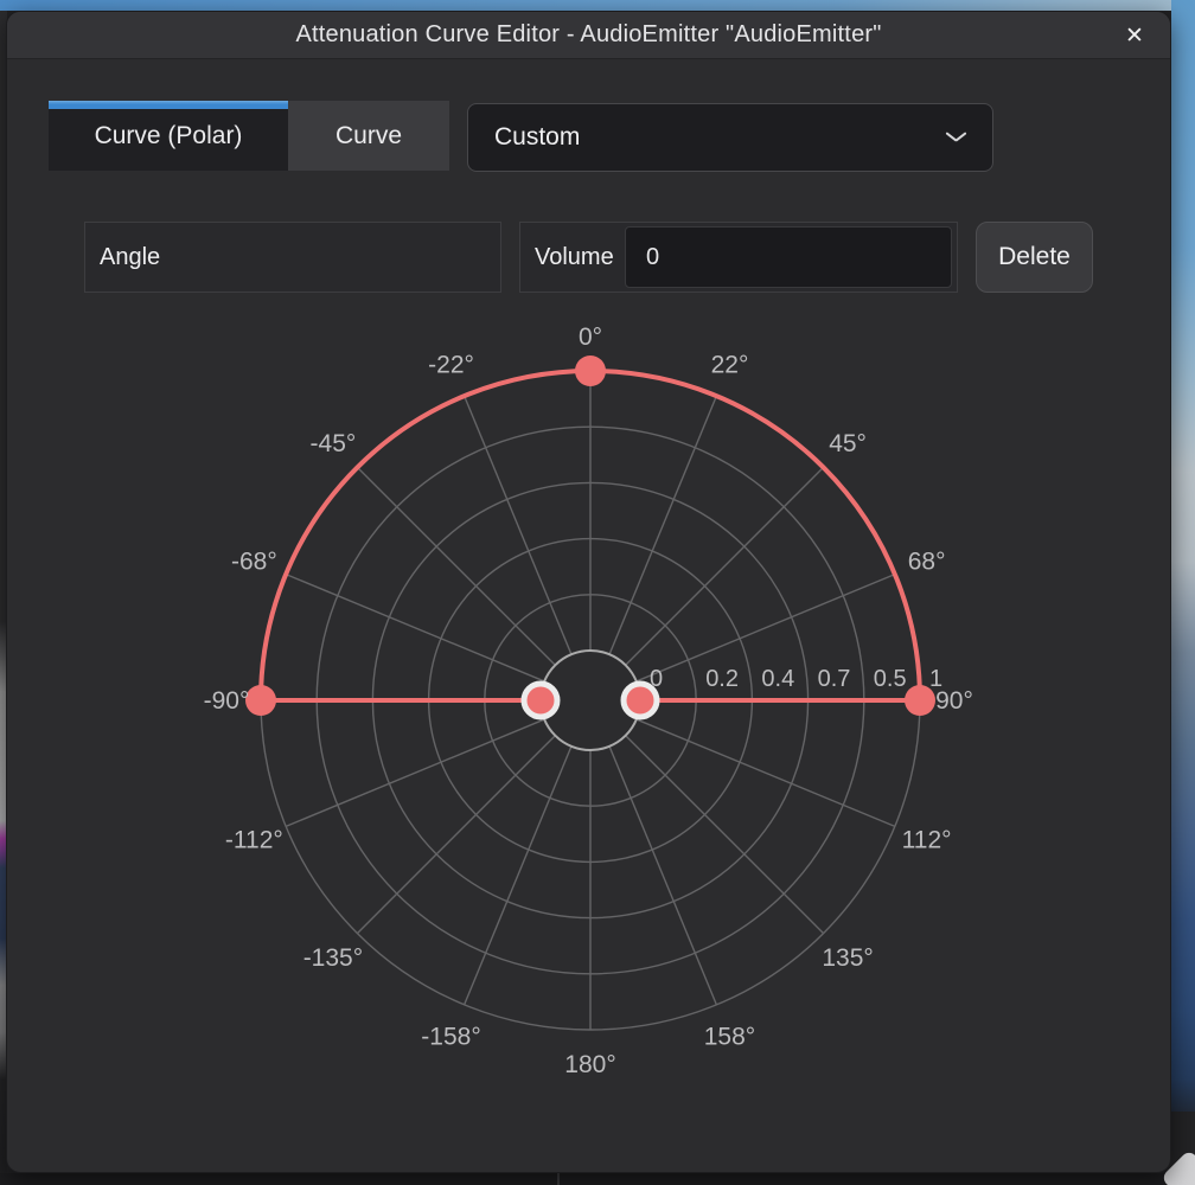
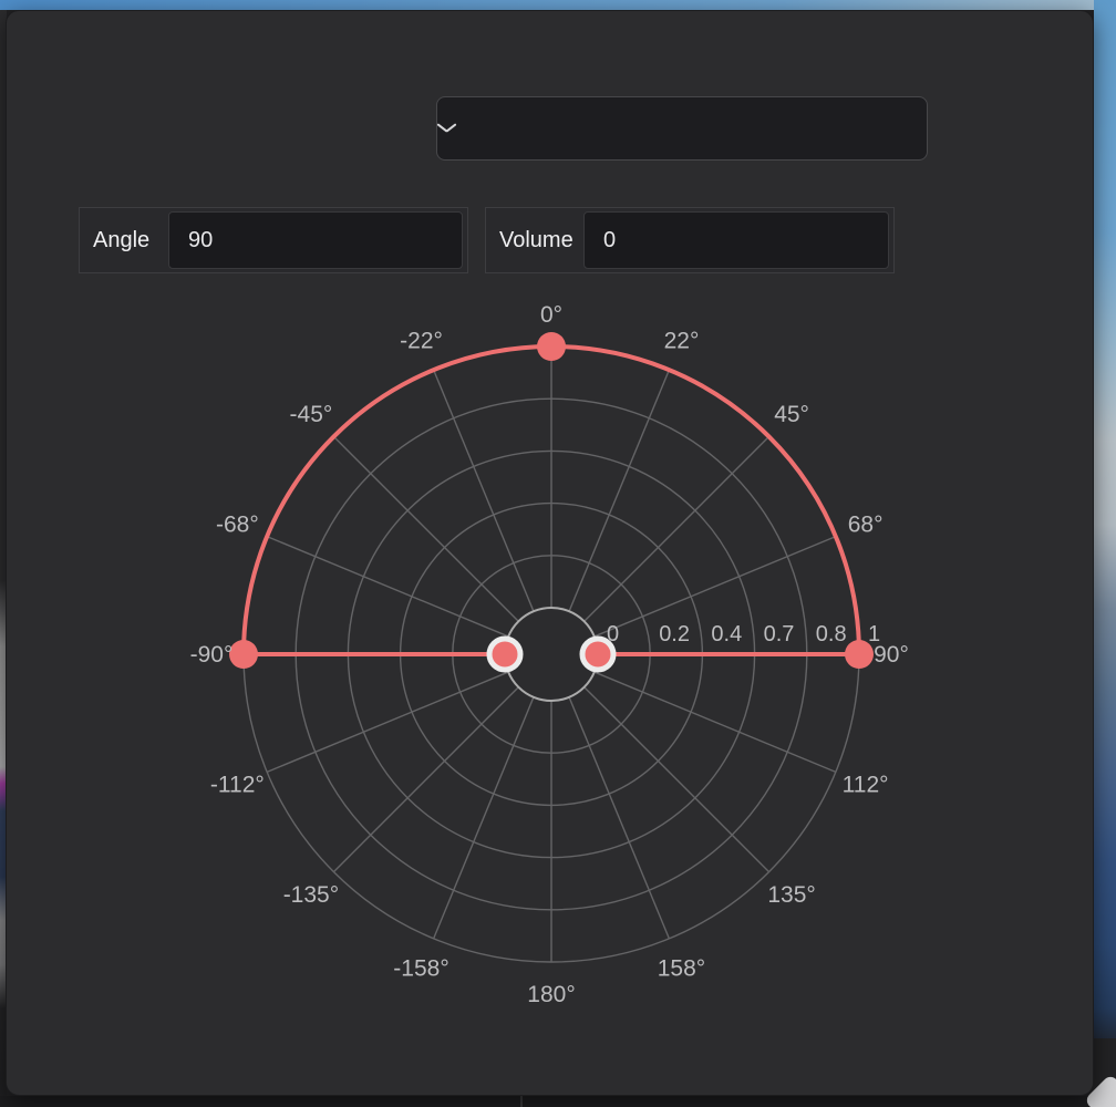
- Attenuation Curve Editor - AudioEmitter "AudioEmitter"
- ✕
- Curve (Polar)
- Curve
- Custom
  Angle
+ 90
  Volume
  0
- Delete
  0
  0.2
  0.4
  0.7
- 0.5
+ 0.8
  1
  0°
  22°
  45°
  68°
  90°
  112°
  135°
  158°
  180°
  -158°
  -135°
  -112°
  -90°
  -68°
  -45°
  -22°
